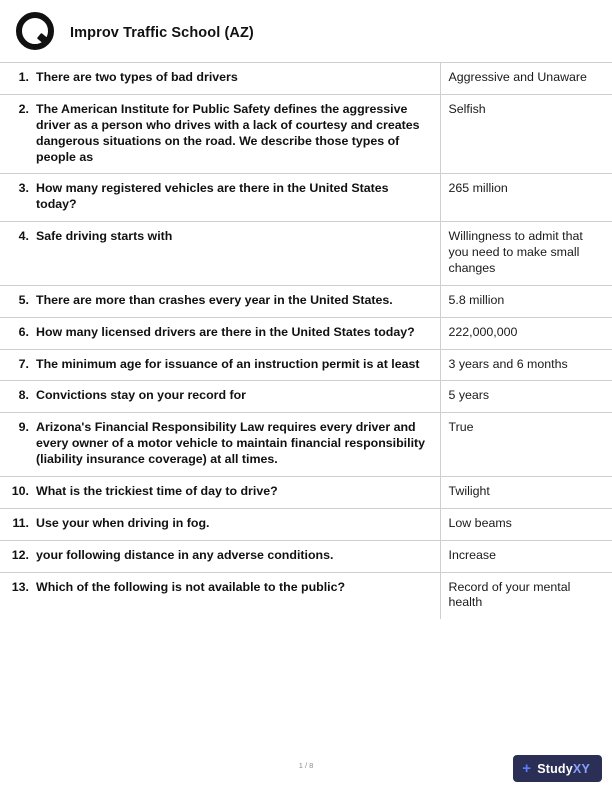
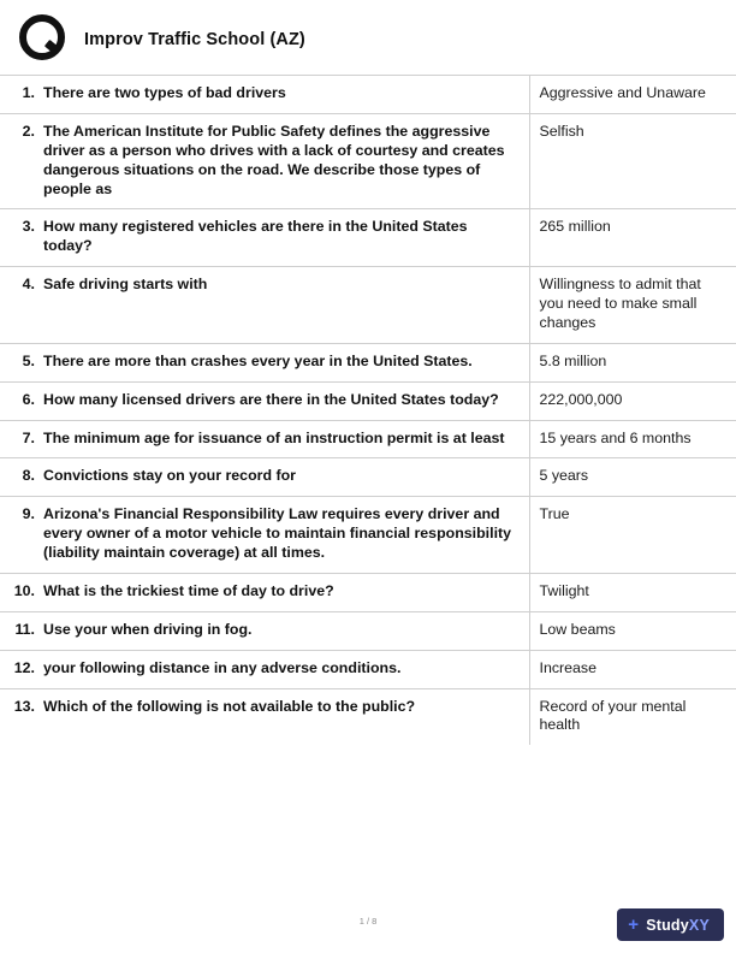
  Improv Traffic School (AZ)
  1.	There are two types of bad drivers	Aggressive and Unaware
  2.	The American Institute for Public Safety defines the aggressive driver as a person who drives with a lack of courtesy and creates dangerous situations on the road. We describe those types of people as	Selfish
  3.	How many registered vehicles are there in the United States today?	265 million
  4.	Safe driving starts with	Willingness to admit that you need to make small changes
  5.	There are more than crashes every year in the United States.	5.8 million
  6.	How many licensed drivers are there in the United States today?	222,000,000
- 7.	The minimum age for issuance of an instruction permit is at least	3 years and 6 months
+ 7.	The minimum age for issuance of an instruction permit is at least	15 years and 6 months
  8.	Convictions stay on your record for	5 years
- 9.	Arizona's Financial Responsibility Law requires every driver and every owner of a motor vehicle to maintain financial responsibility (liability insurance coverage) at all times.	True
+ 9.	Arizona's Financial Responsibility Law requires every driver and every owner of a motor vehicle to maintain financial responsibility (liability maintain coverage) at all times.	True
  10.	What is the trickiest time of day to drive?	Twilight
  11.	Use your when driving in fog.	Low beams
  12.	your following distance in any adverse conditions.	Increase
  13.	Which of the following is not available to the public?	Record of your mental health
  1 / 8
  +
  StudyXY
